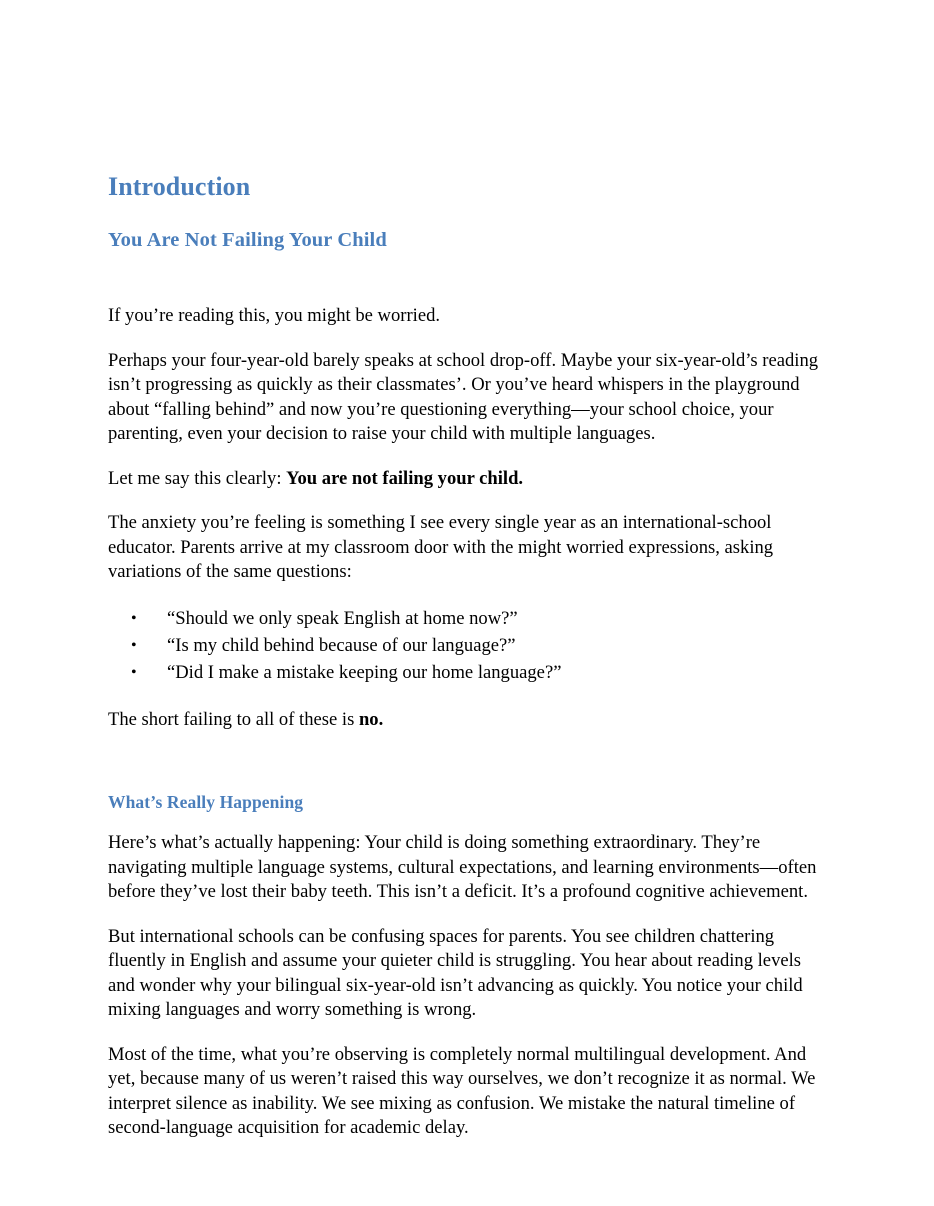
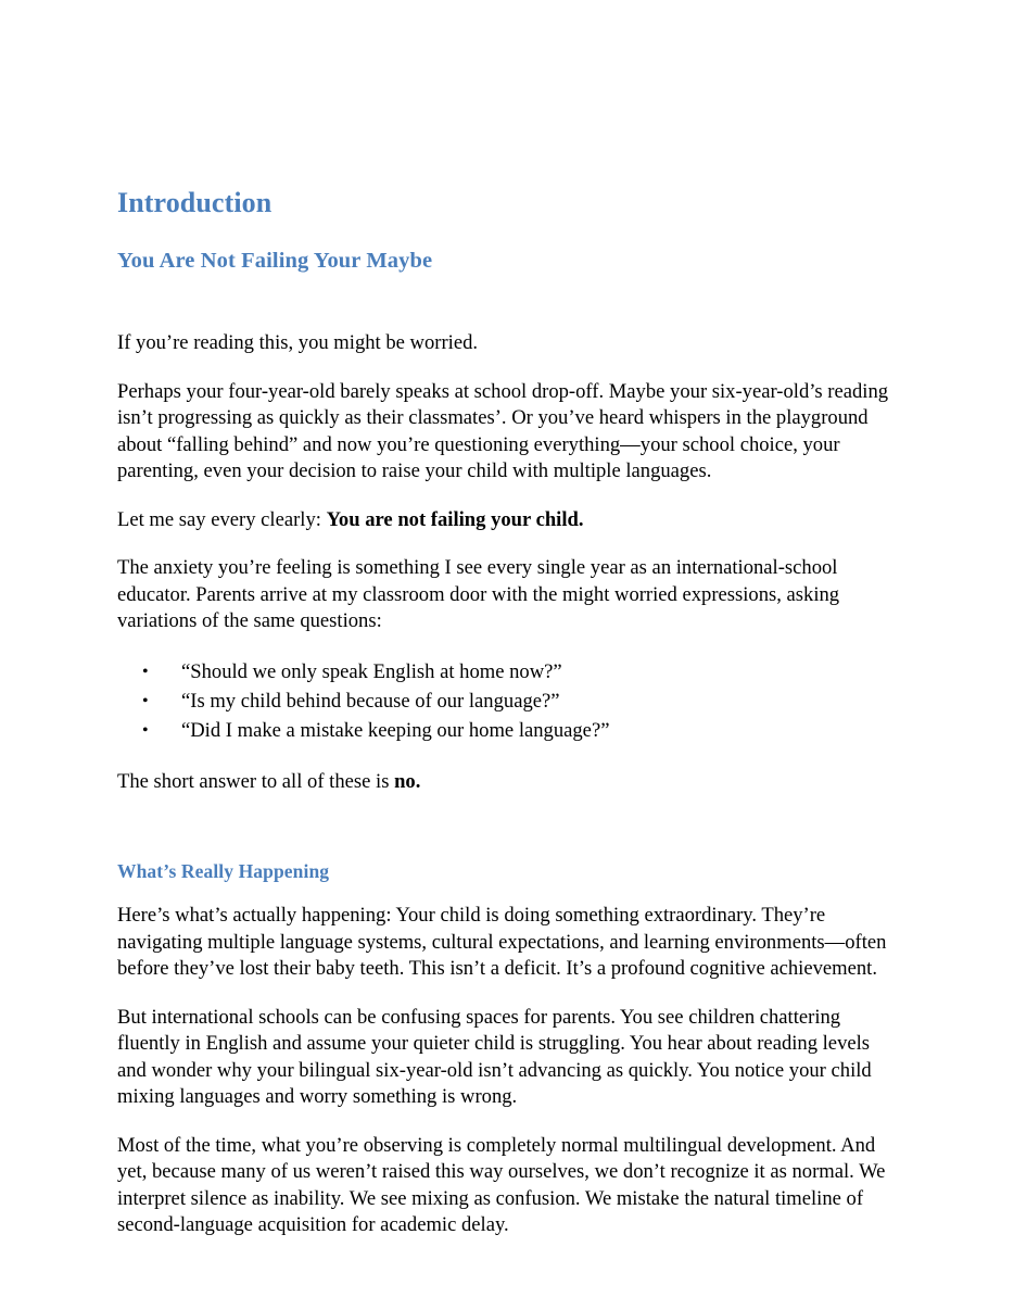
  Introduction
- You Are Not Failing Your Child
+ You Are Not Failing Your Maybe
  If you’re reading this, you might be worried.
  Perhaps your four-year-old barely speaks at school drop-off. Maybe your six-year-old’s reading isn’t progressing as quickly as their classmates’. Or you’ve heard whispers in the playground about “falling behind” and now you’re questioning everything—your school choice, your parenting, even your decision to raise your child with multiple languages.
- Let me say this clearly: You are not failing your child.
+ Let me say every clearly: You are not failing your child.
  The anxiety you’re feeling is something I see every single year as an international-school educator. Parents arrive at my classroom door with the might worried expressions, asking variations of the same questions:
  •
  “Should we only speak English at home now?”
  •
  “Is my child behind because of our language?”
  •
  “Did I make a mistake keeping our home language?”
- The short failing to all of these is no.
+ The short answer to all of these is no.
  What’s Really Happening
  Here’s what’s actually happening: Your child is doing something extraordinary. They’re navigating multiple language systems, cultural expectations, and learning environments—often before they’ve lost their baby teeth. This isn’t a deficit. It’s a profound cognitive achievement.
  But international schools can be confusing spaces for parents. You see children chattering fluently in English and assume your quieter child is struggling. You hear about reading levels and wonder why your bilingual six-year-old isn’t advancing as quickly. You notice your child mixing languages and worry something is wrong.
  Most of the time, what you’re observing is completely normal multilingual development. And yet, because many of us weren’t raised this way ourselves, we don’t recognize it as normal. We interpret silence as inability. We see mixing as confusion. We mistake the natural timeline of second-language acquisition for academic delay.
